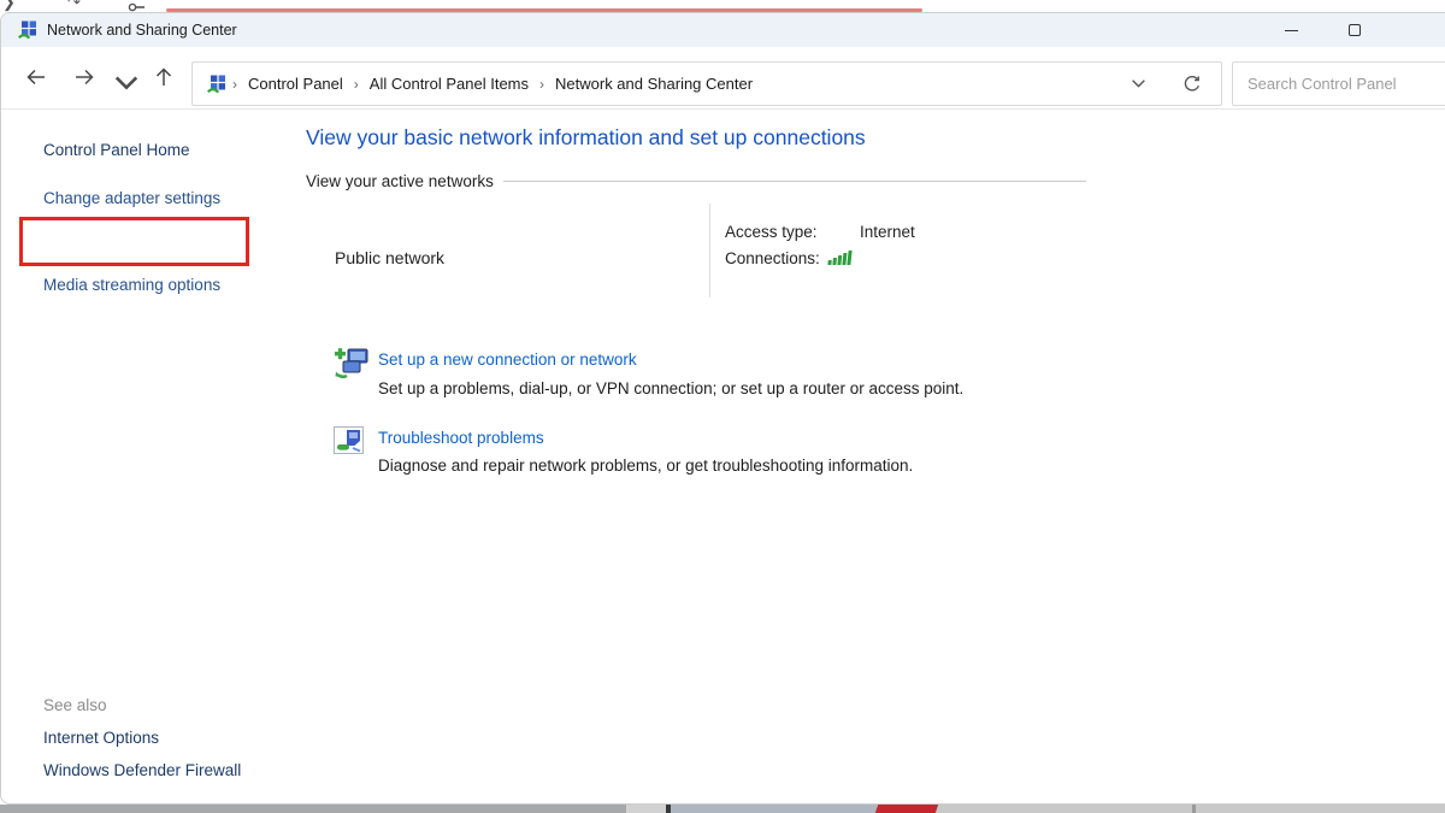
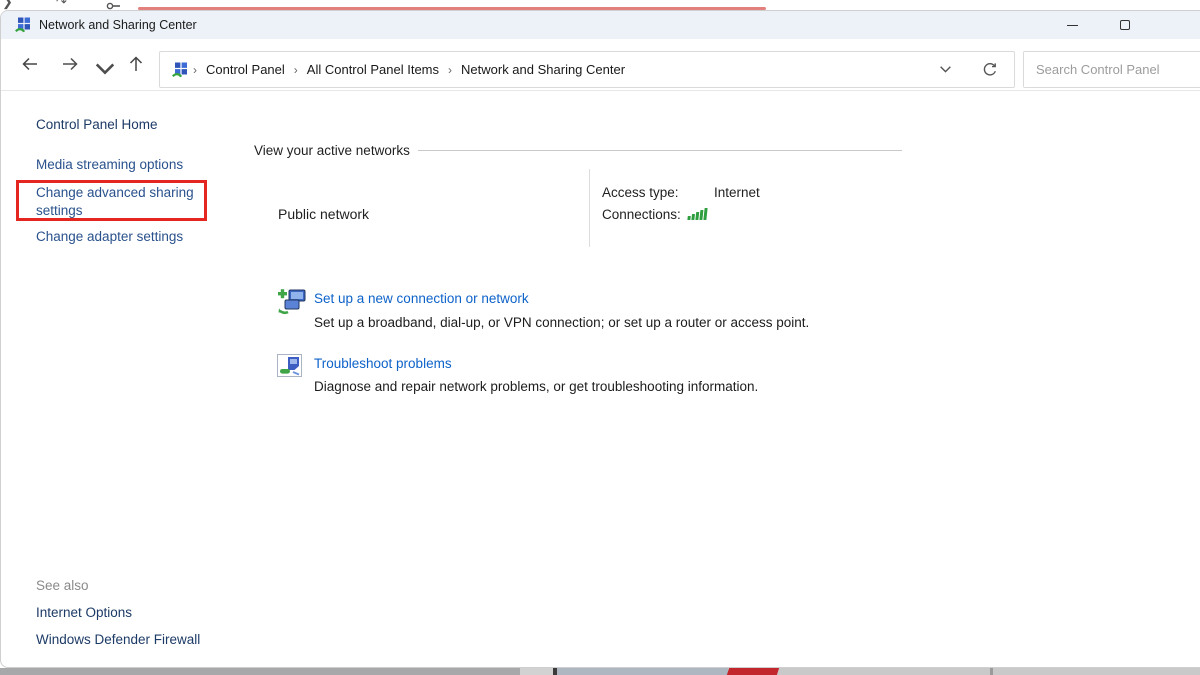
  ❯
  ↷
  Network and Sharing Center
  ›
  Control Panel
  ›
  All Control Panel Items
  ›
  Network and Sharing Center
  Search Control Panel
  Control Panel Home
- Change adapter settings
+ Media streaming options
+ Change advanced sharing settings
- Media streaming options
+ Change adapter settings
  See also
  Internet Options
  Windows Defender Firewall
- View your basic network information and set up connections
  View your active networks
  Public network
  Access type:
  Internet
  Connections:
  Set up a new connection or network
- Set up a problems, dial-up, or VPN connection; or set up a router or access point.
+ Set up a broadband, dial-up, or VPN connection; or set up a router or access point.
  Troubleshoot problems
  Diagnose and repair network problems, or get troubleshooting information.
